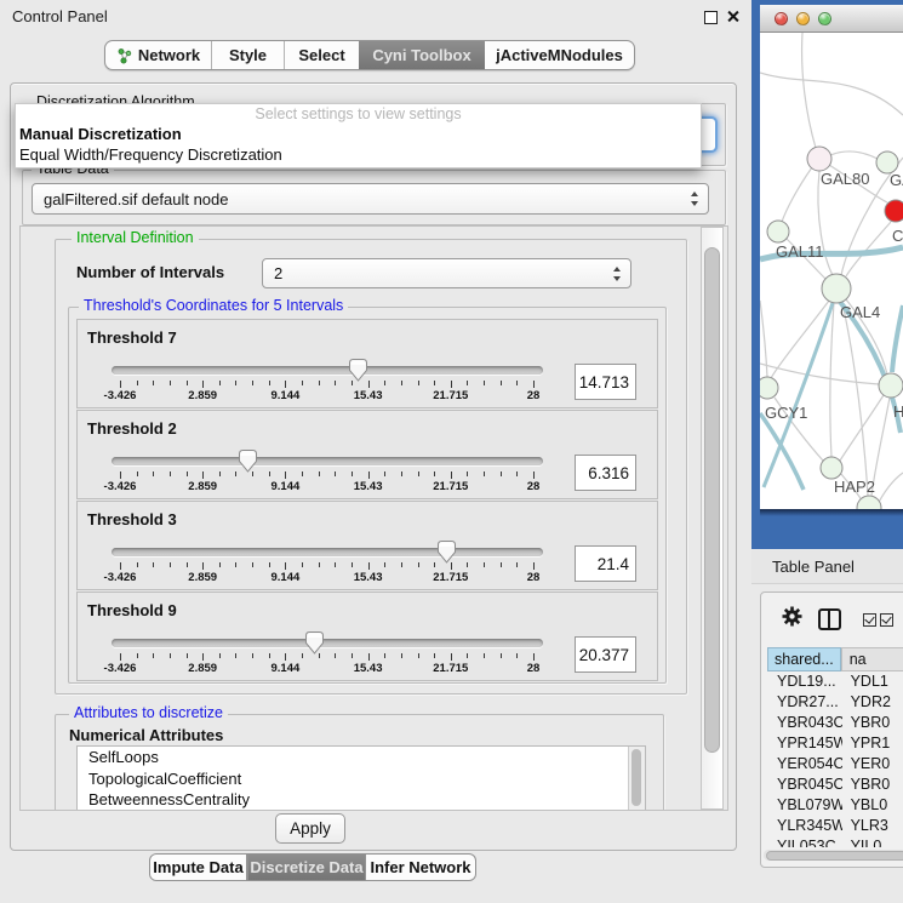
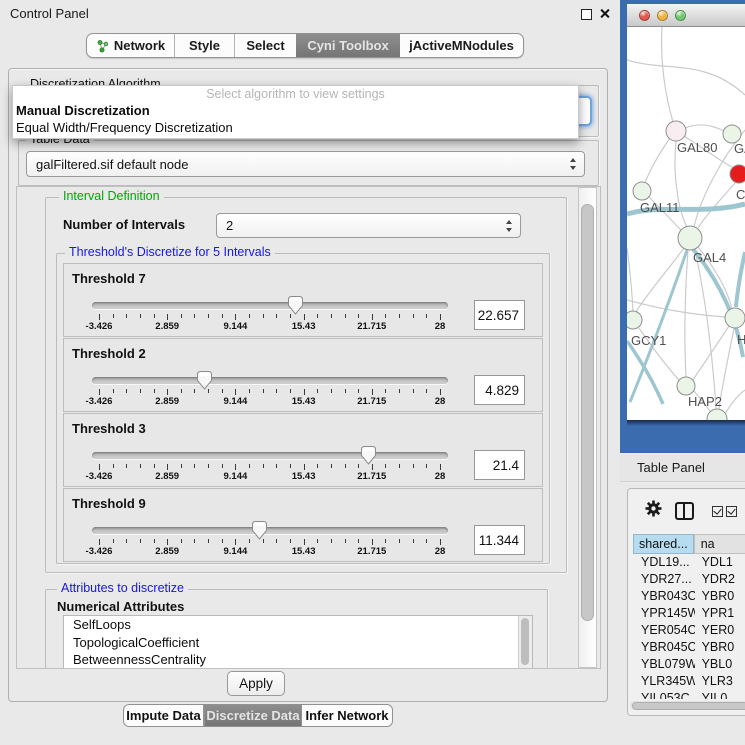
  Control Panel
  Network
  Style
  Select
  Cyni Toolbox
  jActiveMNodules
  Discretization Algorithm
- Select settings to view settings
+ Select algorithm to view settings
  Manual Discretization
  Equal Width/Frequency Discretization
  Table Data
  galFiltered.sif default node
  Interval Definition
  Number of Intervals
  2
- Threshold's Coordinates for 5 Intervals
+ Threshold's Discretize for 5 Intervals
  Threshold 7
  -3.426
  2.859
  9.144
  15.43
  21.715
  28
- 14.713
+ 22.657
  Threshold 2
  -3.426
  2.859
  9.144
  15.43
  21.715
  28
- 6.316
+ 4.829
  Threshold 3
  -3.426
  2.859
  9.144
  15.43
  21.715
  28
  21.4
  Threshold 9
  -3.426
  2.859
  9.144
  15.43
  21.715
  28
- 20.377
+ 11.344
  Attributes to discretize
  Numerical Attributes
  SelfLoops
  TopologicalCoefficient
  BetweennessCentrality
  Apply
  GAL80
  GAL11
  GAL4
  GCY1
  HAP2
  C
  H
  Table Panel
  shared...
  na
  YDL19...
  YDL1
  YDR27...
  YDR2
  YBR043C
  YBR0
  YPR145W
  YPR1
  YER054C
  YER0
  YBR045C
  YBR0
  YBL079W
  YBL0
  YLR345W
  YLR3
  YIL053C
  YIL0
  Impute Data
  Discretize Data
  Infer Network
